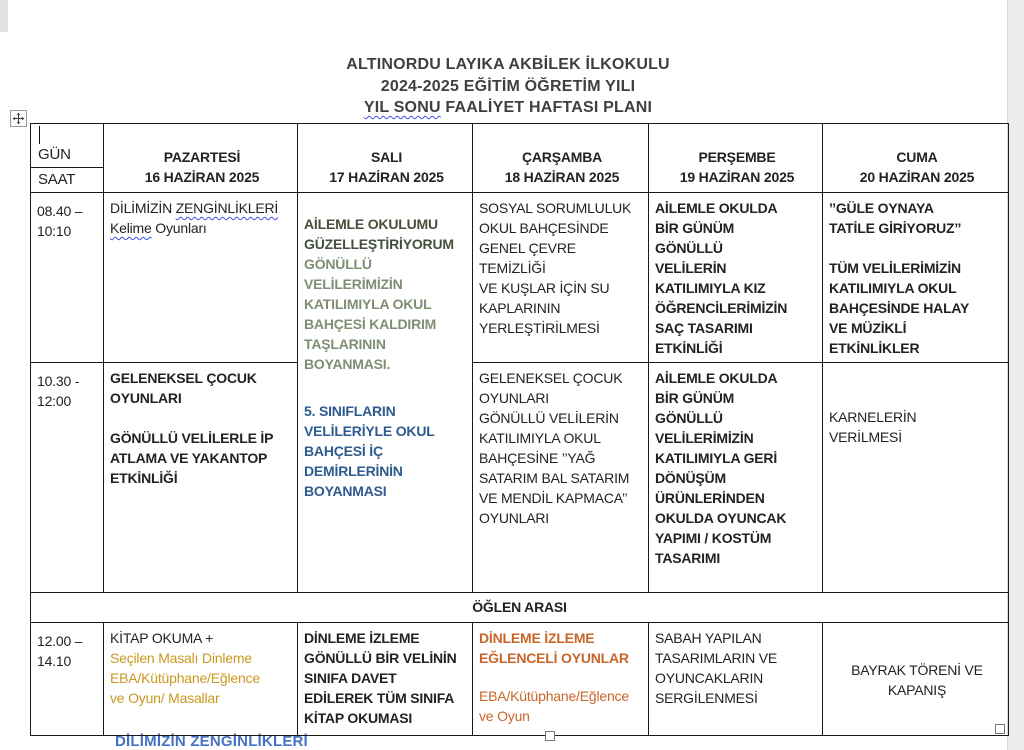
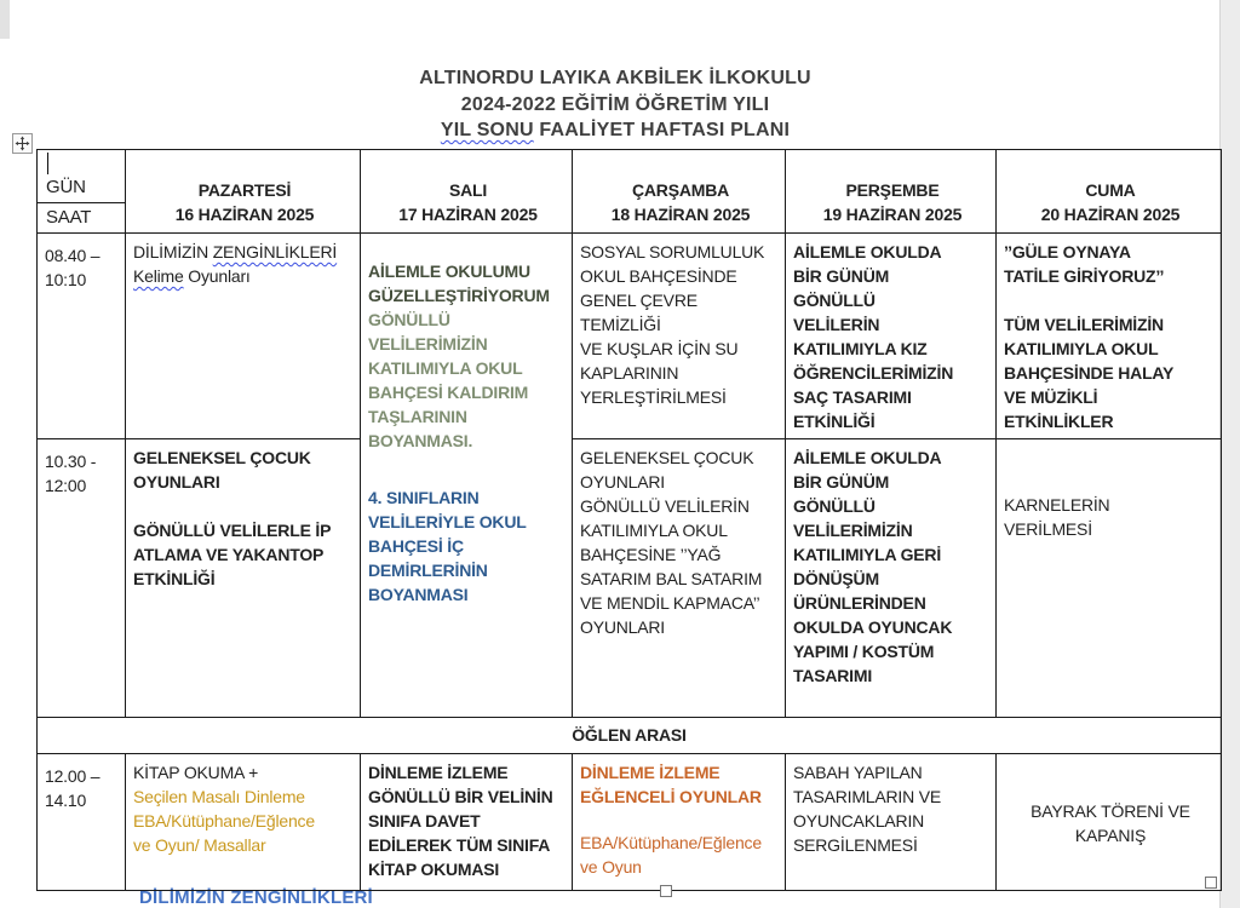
  ALTINORDU LAYIKA AKBİLEK İLKOKULU
- 2024-2025 EĞİTİM ÖĞRETİM YILI
+ 2024-2022 EĞİTİM ÖĞRETİM YILI
  YIL SONU FAALİYET HAFTASI PLANI
  GÜN SAAT	PAZARTESİ16 HAZİRAN 2025	SALI17 HAZİRAN 2025	ÇARŞAMBA18 HAZİRAN 2025	PERŞEMBE19 HAZİRAN 2025	CUMA20 HAZİRAN 2025
- 08.40 – 10:10	DİLİMİZİN ZENGİNLİKLERİ Kelime Oyunları	AİLEMLE OKULUMU GÜZELLEŞTİRİYORUM GÖNÜLLÜ VELİLERİMİZİN KATILIMIYLA OKUL BAHÇESİ KALDIRIM TAŞLARININ BOYANMASI. 5. SINIFLARIN VELİLERİYLE OKUL BAHÇESİ İÇ DEMİRLERİNİN BOYANMASI	SOSYAL SORUMLULUK OKUL BAHÇESİNDE GENEL ÇEVRE TEMİZLİĞİ VE KUŞLAR İÇİN SU KAPLARININ YERLEŞTİRİLMESİ	AİLEMLE OKULDA BİR GÜNÜM GÖNÜLLÜ VELİLERİN KATILIMIYLA KIZ ÖĞRENCİLERİMİZİN SAÇ TASARIMI ETKİNLİĞİ	’’GÜLE OYNAYA TATİLE GİRİYORUZ’’ TÜM VELİLERİMİZİN KATILIMIYLA OKUL BAHÇESİNDE HALAY VE MÜZİKLİ ETKİNLİKLER
+ 08.40 – 10:10	DİLİMİZİN ZENGİNLİKLERİ Kelime Oyunları	AİLEMLE OKULUMU GÜZELLEŞTİRİYORUM GÖNÜLLÜ VELİLERİMİZİN KATILIMIYLA OKUL BAHÇESİ KALDIRIM TAŞLARININ BOYANMASI. 4. SINIFLARIN VELİLERİYLE OKUL BAHÇESİ İÇ DEMİRLERİNİN BOYANMASI	SOSYAL SORUMLULUK OKUL BAHÇESİNDE GENEL ÇEVRE TEMİZLİĞİ VE KUŞLAR İÇİN SU KAPLARININ YERLEŞTİRİLMESİ	AİLEMLE OKULDA BİR GÜNÜM GÖNÜLLÜ VELİLERİN KATILIMIYLA KIZ ÖĞRENCİLERİMİZİN SAÇ TASARIMI ETKİNLİĞİ	’’GÜLE OYNAYA TATİLE GİRİYORUZ’’ TÜM VELİLERİMİZİN KATILIMIYLA OKUL BAHÇESİNDE HALAY VE MÜZİKLİ ETKİNLİKLER
  10.30 - 12:00	GELENEKSEL ÇOCUK OYUNLARI GÖNÜLLÜ VELİLERLE İP ATLAMA VE YAKANTOP ETKİNLİĞİ	GELENEKSEL ÇOCUK OYUNLARI GÖNÜLLÜ VELİLERİN KATILIMIYLA OKUL BAHÇESİNE ’’YAĞ SATARIM BAL SATARIM VE MENDİL KAPMACA’’ OYUNLARI	AİLEMLE OKULDA BİR GÜNÜM GÖNÜLLÜ VELİLERİMİZİN KATILIMIYLA GERİ DÖNÜŞÜM ÜRÜNLERİNDEN OKULDA OYUNCAK YAPIMI / KOSTÜM TASARIMI	KARNELERİN VERİLMESİ
  ÖĞLEN ARASI
  12.00 – 14.10	KİTAP OKUMA + Seçilen Masalı Dinleme EBA/Kütüphane/Eğlence ve Oyun/ Masallar	DİNLEME İZLEME GÖNÜLLÜ BİR VELİNİN SINIFA DAVET EDİLEREK TÜM SINIFA KİTAP OKUMASI	DİNLEME İZLEME EĞLENCELİ OYUNLAR EBA/Kütüphane/Eğlence ve Oyun	SABAH YAPILAN TASARIMLARIN VE OYUNCAKLARIN SERGİLENMESİ	BAYRAK TÖRENİ VE KAPANIŞ
  DİLİMİZİN ZENGİNLİKLERİ
